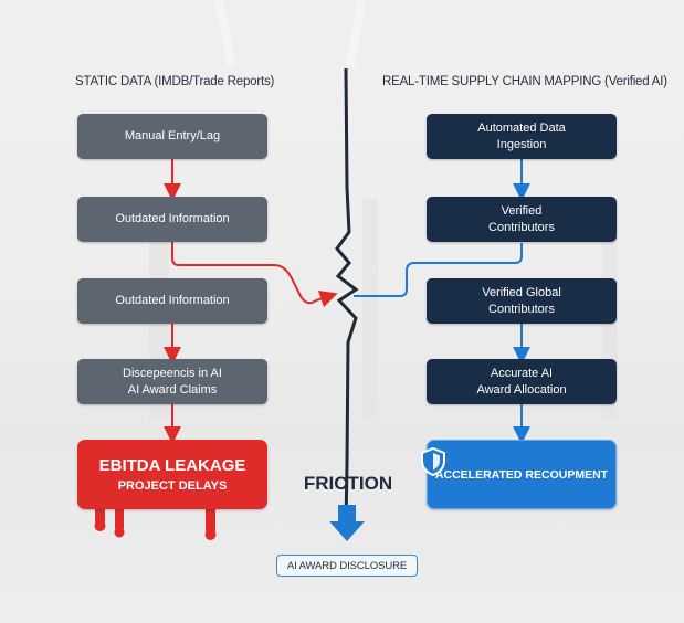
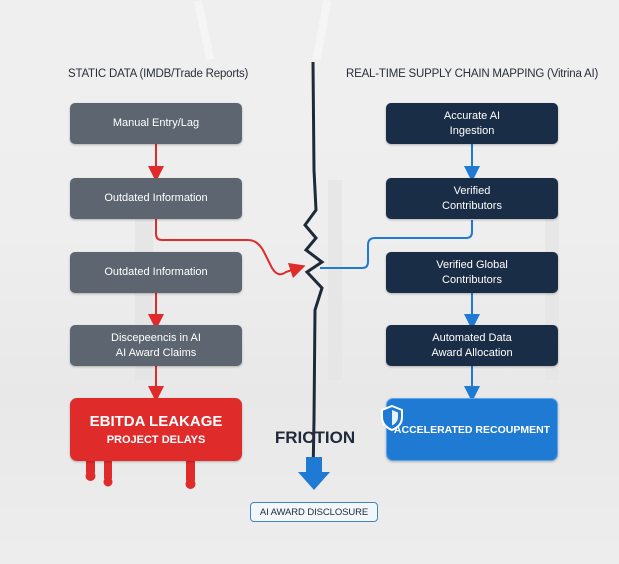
  STATIC DATA (IMDB/Trade Reports)
- REAL-TIME SUPPLY CHAIN MAPPING (Verified AI)
+ REAL-TIME SUPPLY CHAIN MAPPING (Vitrina AI)
  Manual Entry/Lag
  Outdated Information
  Outdated Information
  Discepeencis in AI
  AI Award Claims
  EBITDA LEAKAGE
  PROJECT DELAYS
- Automated Data
+ Accurate AI
  Ingestion
  Verified
  Contributors
  Verified Global
  Contributors
- Accurate AI
+ Automated Data
  Award Allocation
  ACCELERATED RECOUPMENT
  FRICTION
  AI AWARD DISCLOSURE
